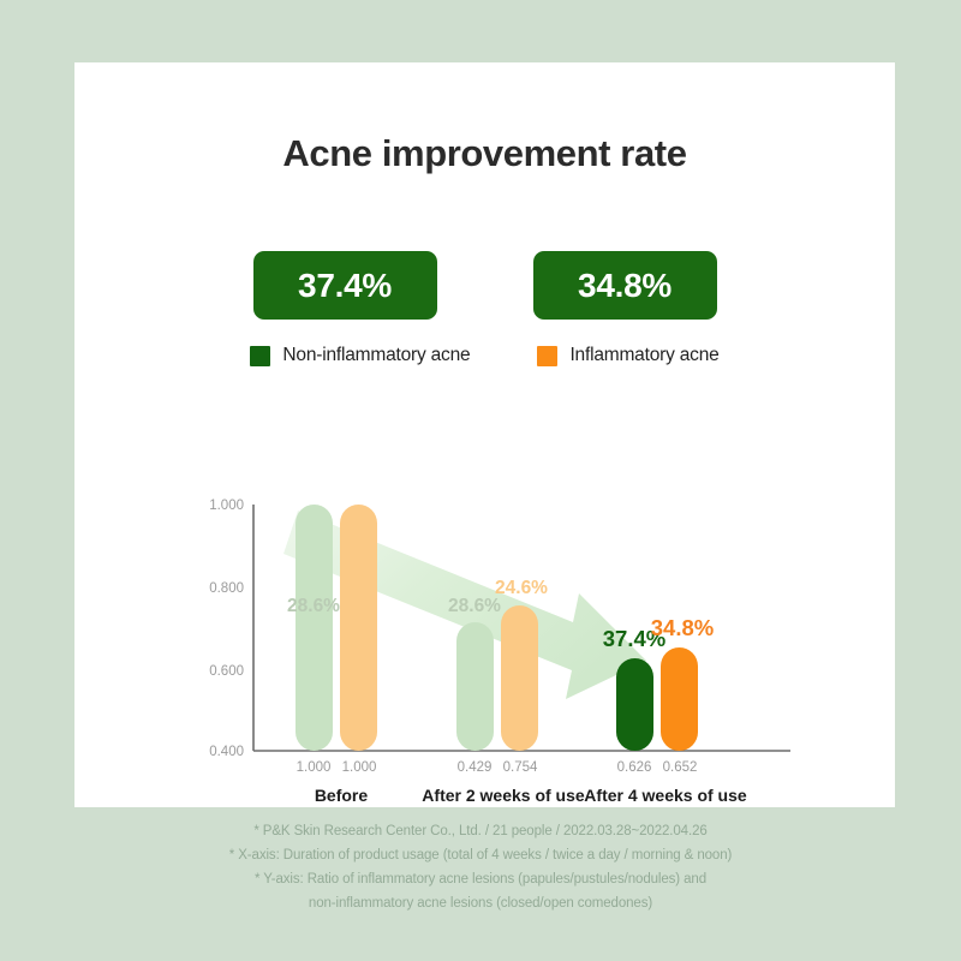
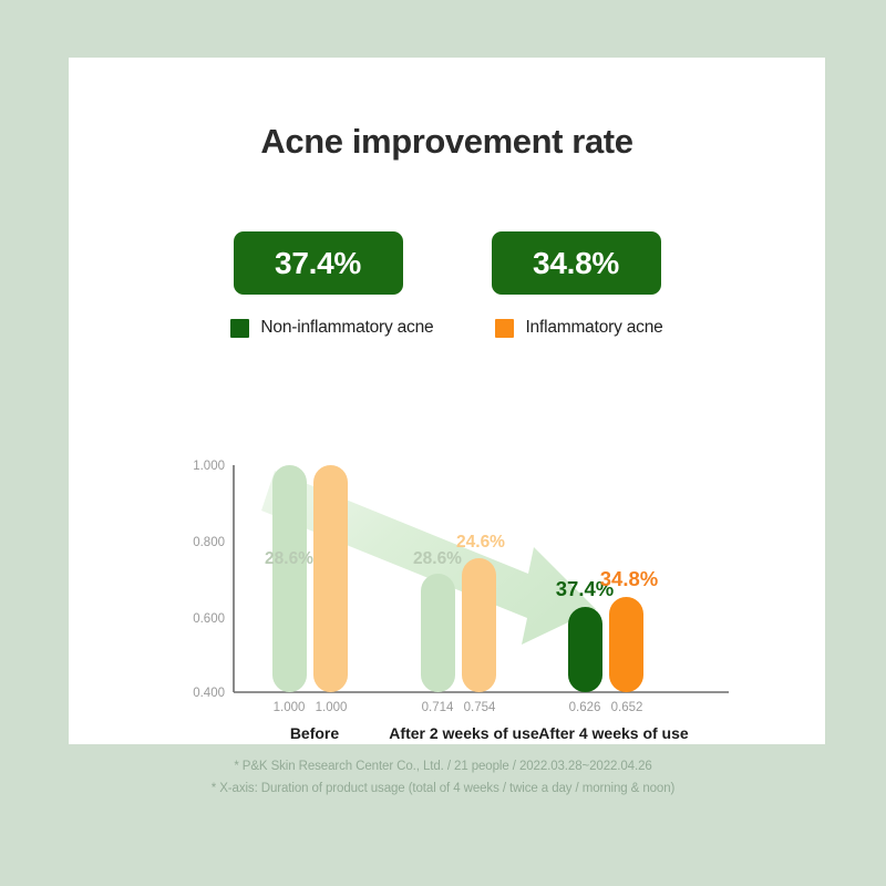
  Acne improvement rate
  37.4%
  34.8%
  Non-inflammatory acne
  Inflammatory acne
  1.000
  0.800
  0.600
  0.400
  28.6%
  28.6%
  24.6%
  37.4%
  34.8%
  1.000
  1.000
- 0.429
+ 0.714
  0.754
  0.626
  0.652
  Before
  After 2 weeks of use
  After 4 weeks of use
  * P&K Skin Research Center Co., Ltd. / 21 people / 2022.03.28~2022.04.26
  * X-axis: Duration of product usage (total of 4 weeks / twice a day / morning & noon)
- * Y-axis: Ratio of inflammatory acne lesions (papules/pustules/nodules) and
- non-inflammatory acne lesions (closed/open comedones)
